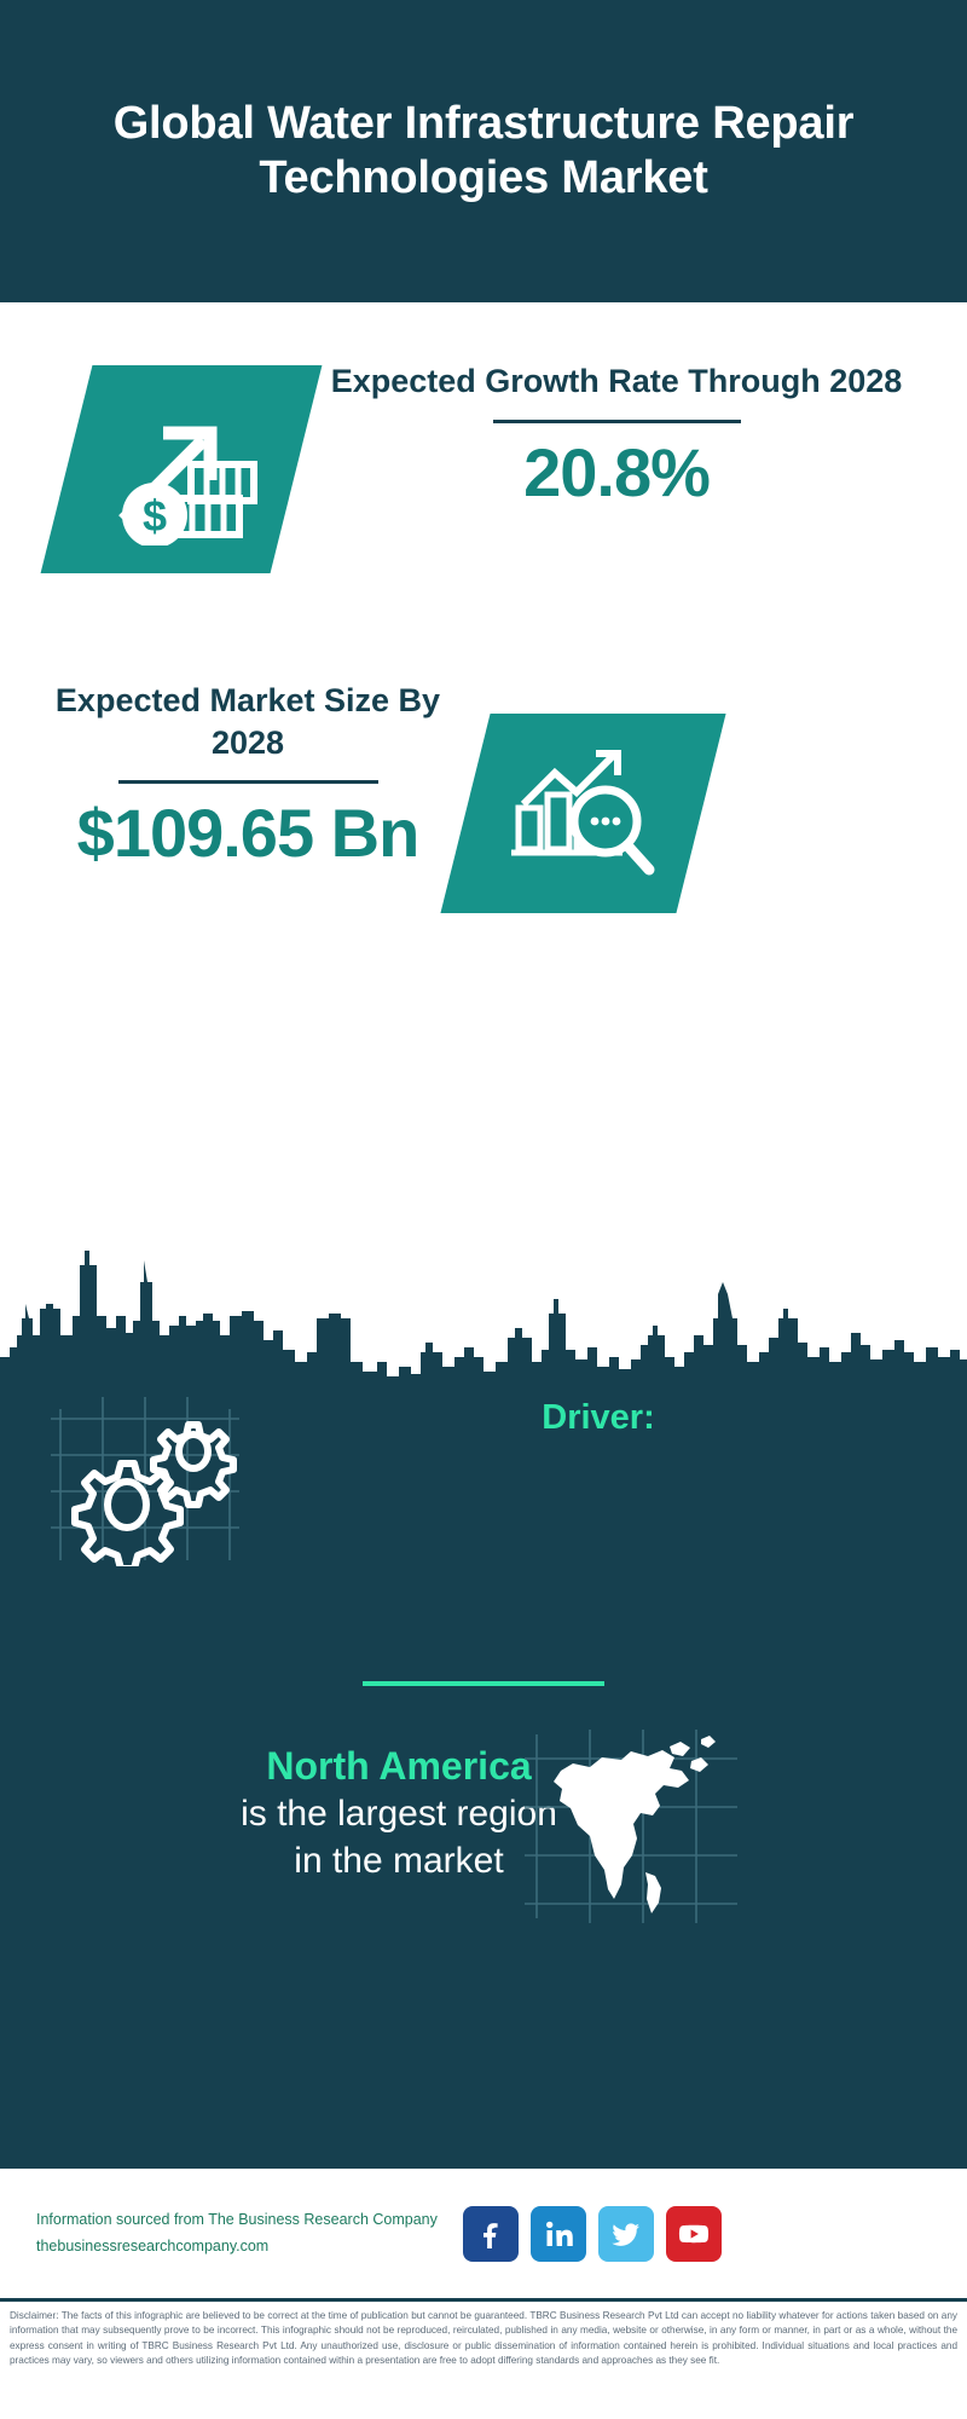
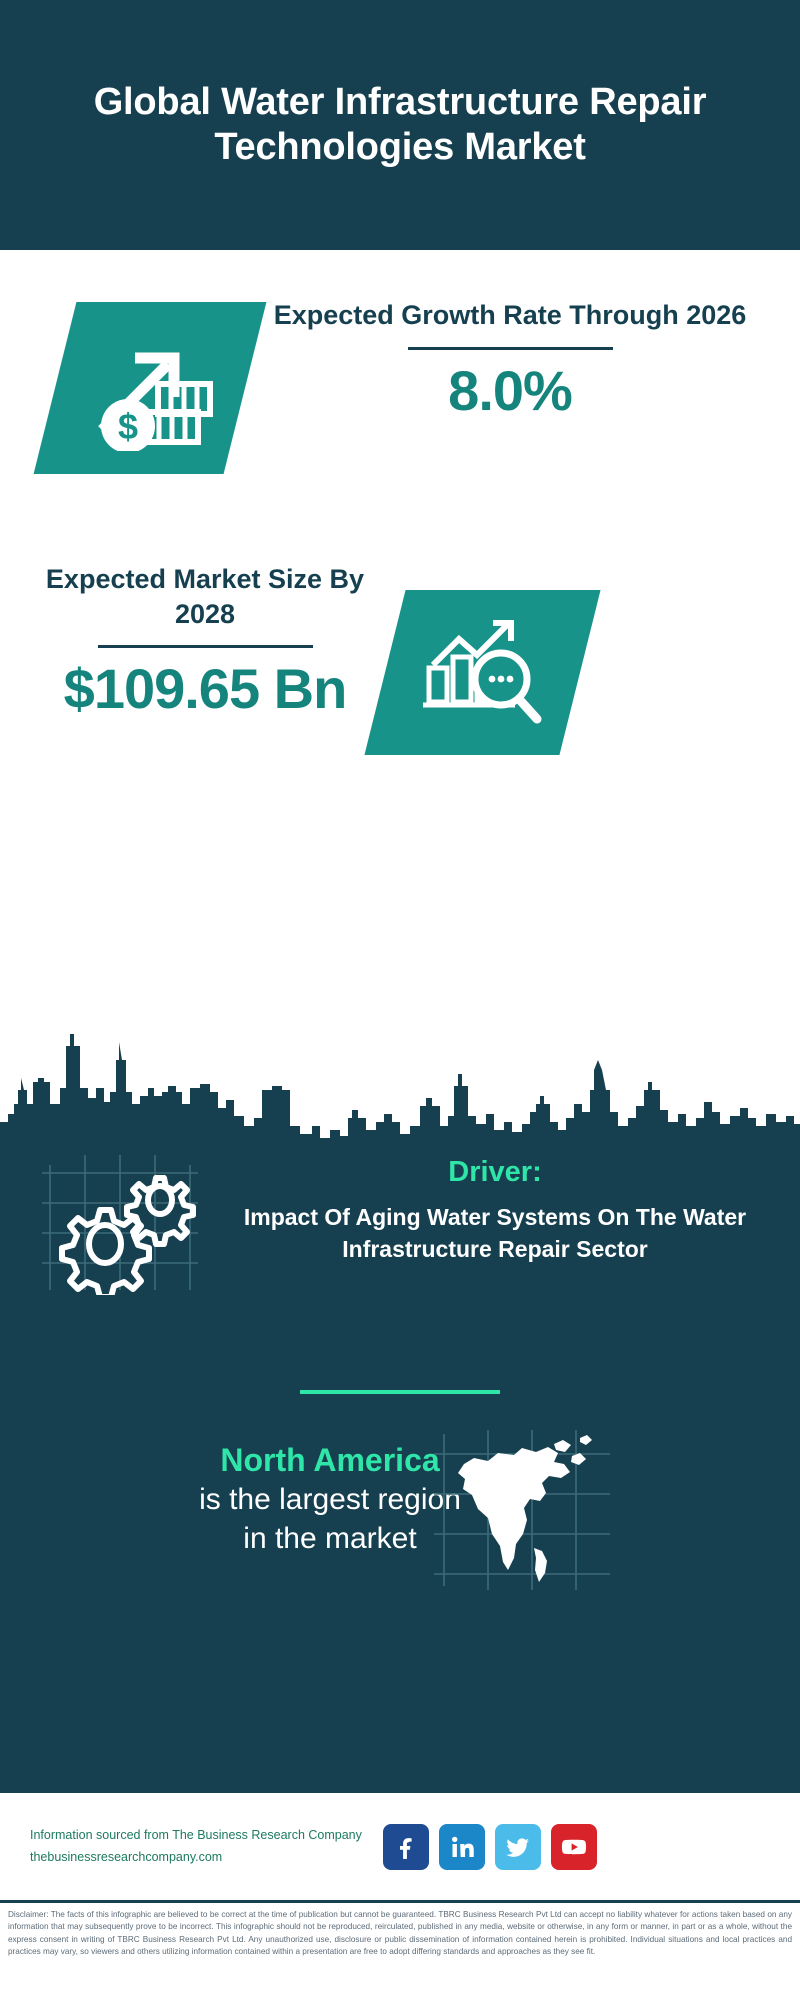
  Global Water Infrastructure Repair Technologies Market
- Expected Growth Rate Through 2028
+ Expected Growth Rate Through 2026
- 20.8%
+ 8.0%
  Expected Market Size By 2028
  $109.65 Bn
  Driver:
+ Impact Of Aging Water Systems On The Water Infrastructure Repair Sector
  North America
  is the largest region
  in the market
  Information sourced from The Business Research Company
  thebusinessresearchcompany.com
  Disclaimer: The facts of this infographic are believed to be correct at the time of publication but cannot be guaranteed. TBRC Business Research Pvt Ltd can accept no liability whatever for actions taken based on any information that may subsequently prove to be incorrect. This infographic should not be reproduced, reirculated, published in any media, website or otherwise, in any form or manner, in part or as a whole, without the express consent in writing of TBRC Business Research Pvt Ltd. Any unauthorized use, disclosure or public dissemination of information contained herein is prohibited. Individual situations and local practices and practices may vary, so viewers and others utilizing information contained within a presentation are free to adopt differing standards and approaches as they see fit.
